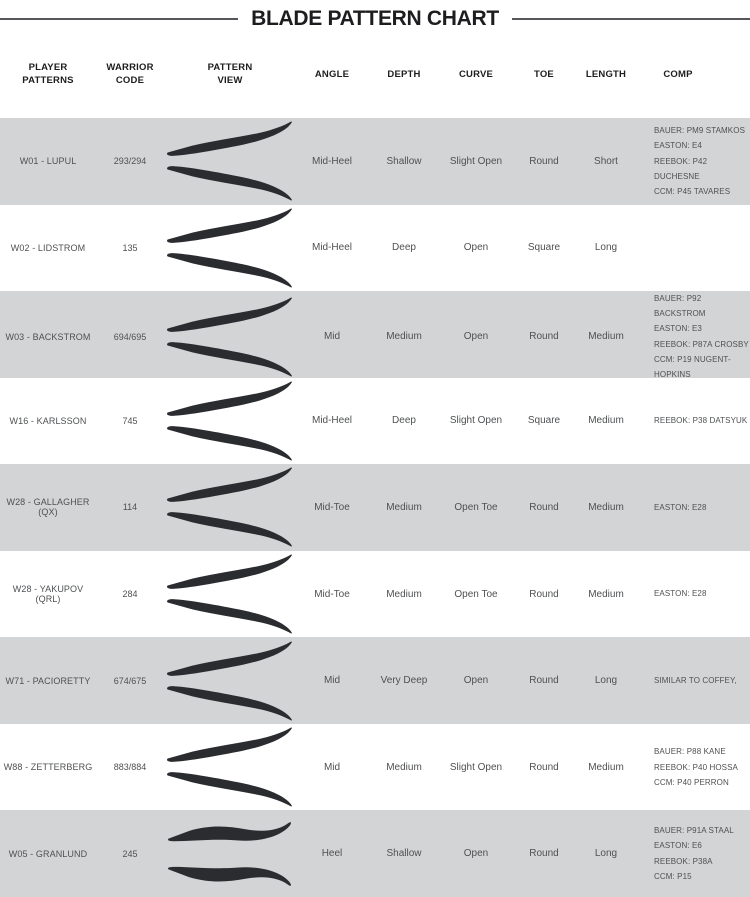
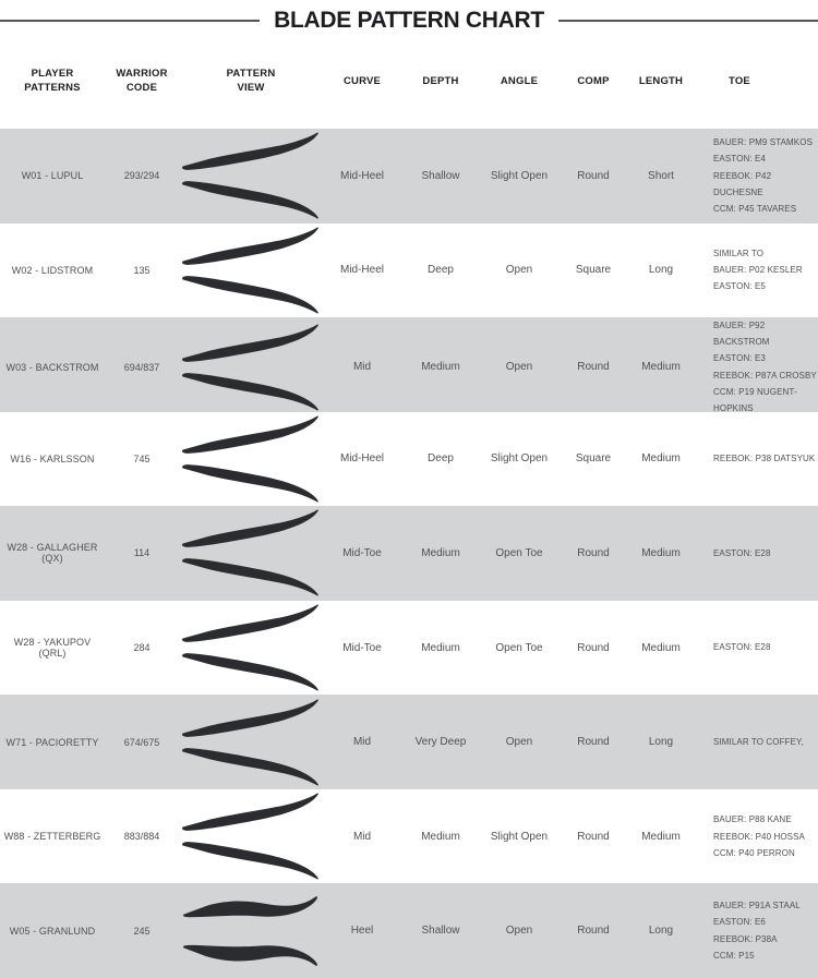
  BLADE PATTERN CHART
  PLAYER
  PATTERNS
  WARRIOR
  CODE
  PATTERN
  VIEW
- ANGLE
+ CURVE
  DEPTH
- CURVE
+ ANGLE
- TOE
+ COMP
  LENGTH
- COMP
+ TOE
  W01 - LUPUL
  293/294
  Mid-Heel
  Shallow
  Slight Open
  Round
  Short
  BAUER: PM9 STAMKOS
  EASTON: E4
  REEBOK: P42 DUCHESNE
  CCM: P45 TAVARES
  W02 - LIDSTROM
  135
  Mid-Heel
  Deep
  Open
  Square
  Long
+ SIMILAR TO
+ BAUER: P02 KESLER
+ EASTON: E5
  W03 - BACKSTROM
- 694/695
+ 694/837
  Mid
  Medium
  Open
  Round
  Medium
  BAUER: P92 BACKSTROM
  EASTON: E3
  REEBOK: P87A CROSBY
  CCM: P19 NUGENT-HOPKINS
  W16 - KARLSSON
  745
  Mid-Heel
  Deep
  Slight Open
  Square
  Medium
  REEBOK: P38 DATSYUK
  W28 - GALLAGHER (QX)
  114
  Mid-Toe
  Medium
  Open Toe
  Round
  Medium
  EASTON: E28
  W28 - YAKUPOV (QRL)
  284
  Mid-Toe
  Medium
  Open Toe
  Round
  Medium
  EASTON: E28
  W71 - PACIORETTY
  674/675
  Mid
  Very Deep
  Open
  Round
  Long
  SIMILAR TO COFFEY,
  W88 - ZETTERBERG
  883/884
  Mid
  Medium
  Slight Open
  Round
  Medium
  BAUER: P88 KANE
  REEBOK: P40 HOSSA
  CCM: P40 PERRON
  W05 - GRANLUND
  245
  Heel
  Shallow
  Open
  Round
  Long
  BAUER: P91A STAAL
  EASTON: E6
  REEBOK: P38A
  CCM: P15
